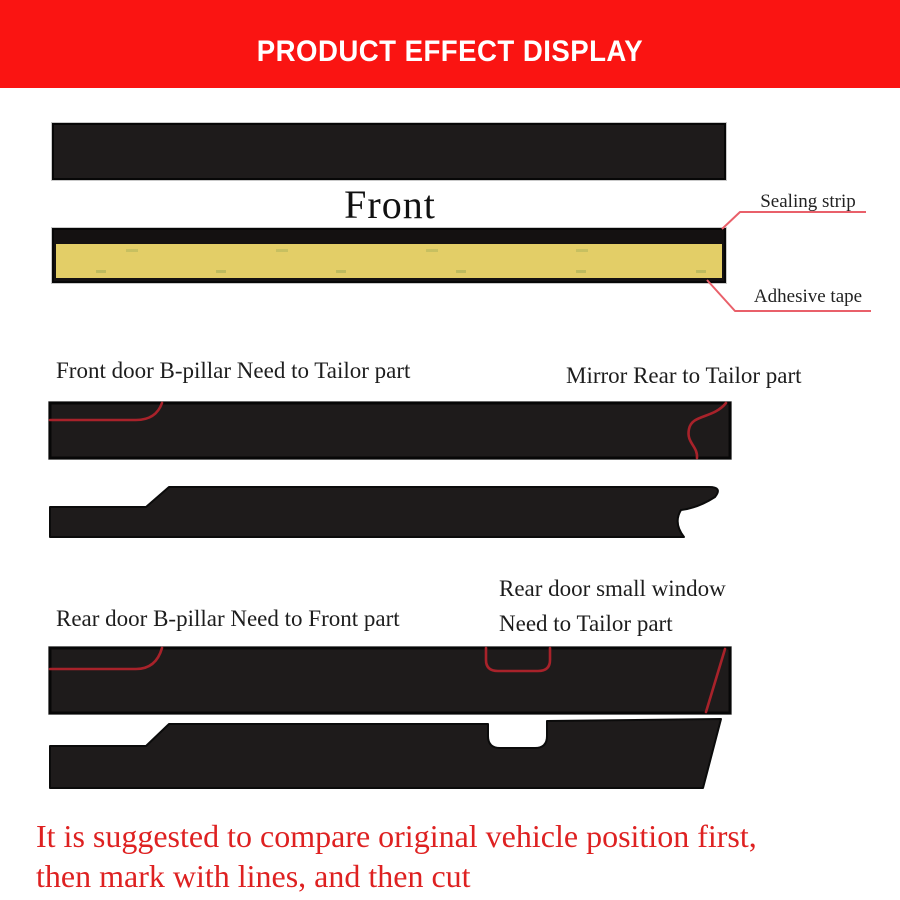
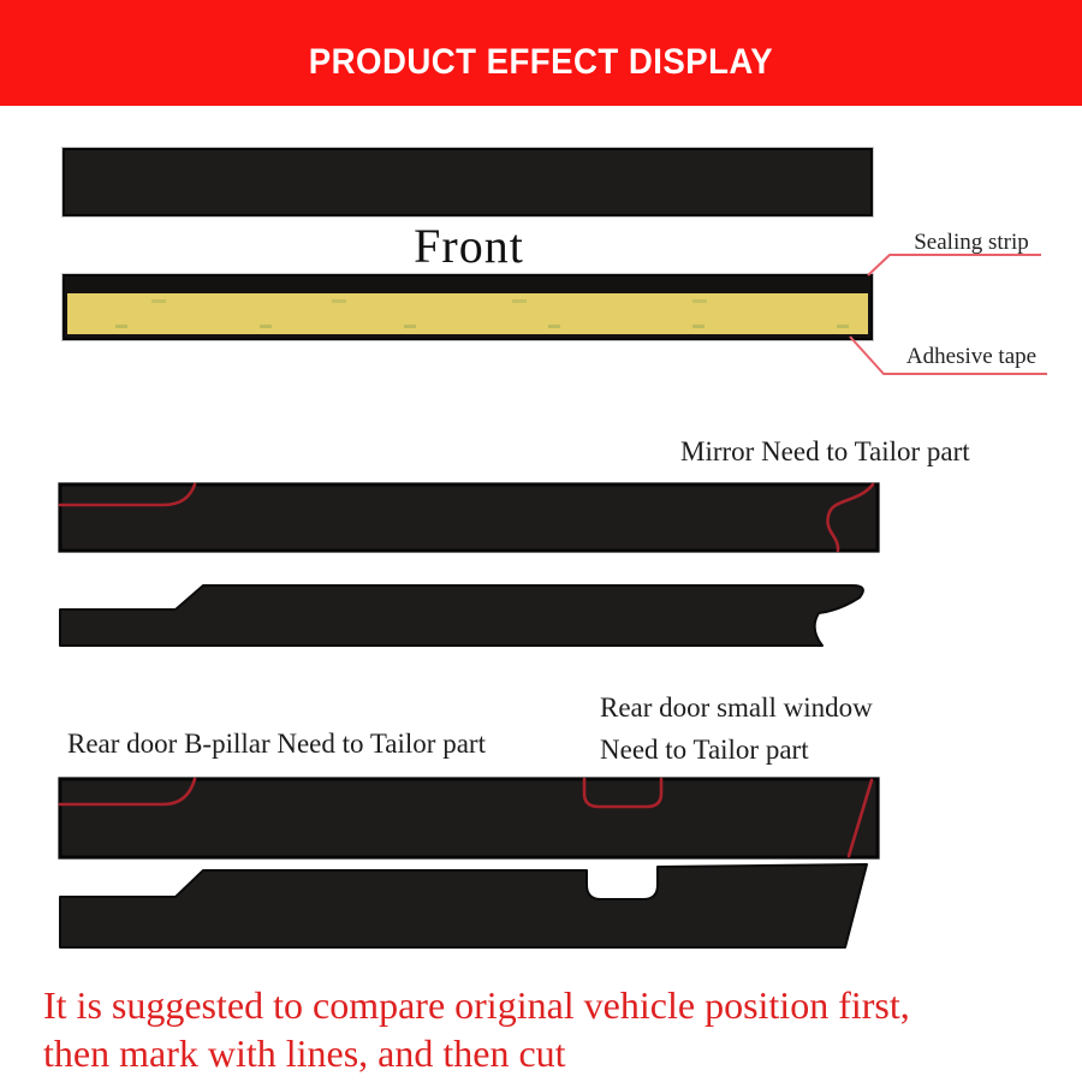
  PRODUCT EFFECT DISPLAY
  Front
  Sealing strip
  Adhesive tape
- Front door B-pillar Need to Tailor part
- Mirror Rear to Tailor part
+ Mirror Need to Tailor part
  Rear door small window
  Need to Tailor part
- Rear door B-pillar Need to Front part
+ Rear door B-pillar Need to Tailor part
  It is suggested to compare original vehicle position first,
  then mark with lines, and then cut
